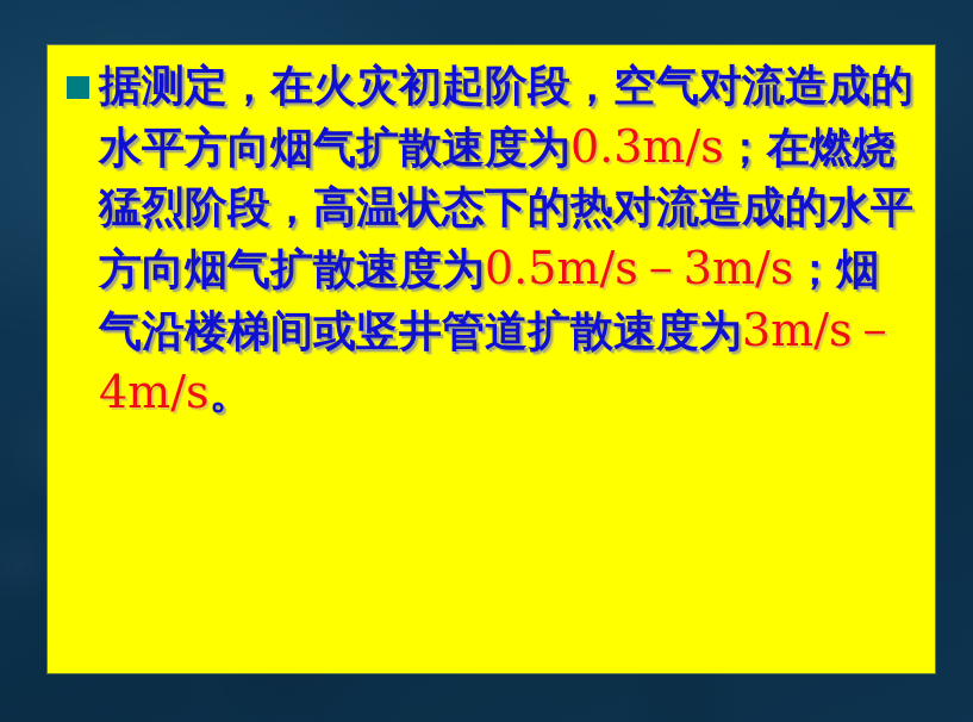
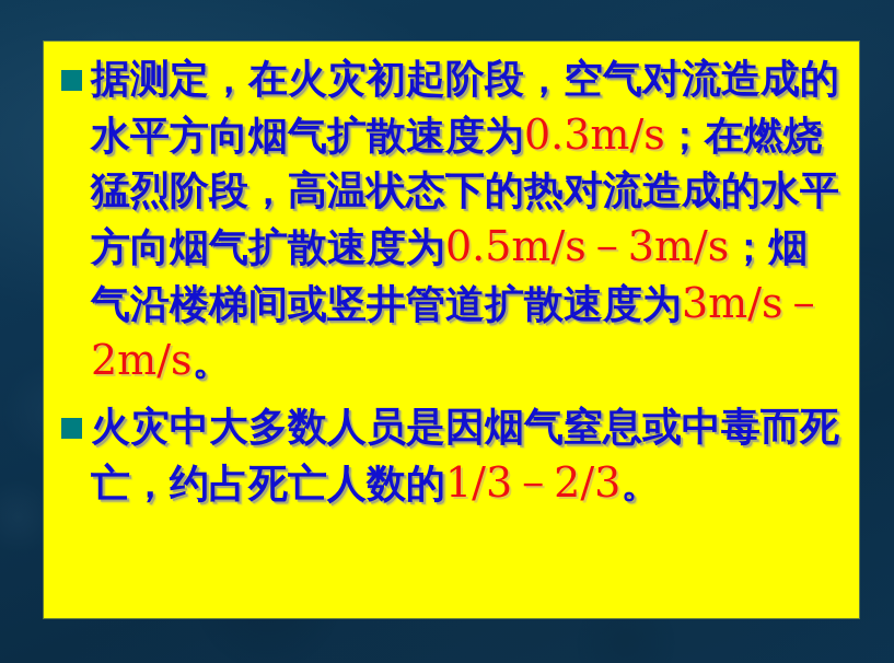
- 据测定，在火灾初起阶段，空气对流造成的水平方向烟气扩散速度为0.3m/s；在燃烧猛烈阶段，高温状态下的热对流造成的水平方向烟气扩散速度为0.5m/s－3m/s；烟气沿楼梯间或竖井管道扩散速度为3m/s－4m/s。
+ 据测定，在火灾初起阶段，空气对流造成的水平方向烟气扩散速度为0.3m/s；在燃烧猛烈阶段，高温状态下的热对流造成的水平方向烟气扩散速度为0.5m/s－3m/s；烟气沿楼梯间或竖井管道扩散速度为3m/s－2m/s。
+ 火灾中大多数人员是因烟气窒息或中毒而死亡，约占死亡人数的1/3－2/3。
